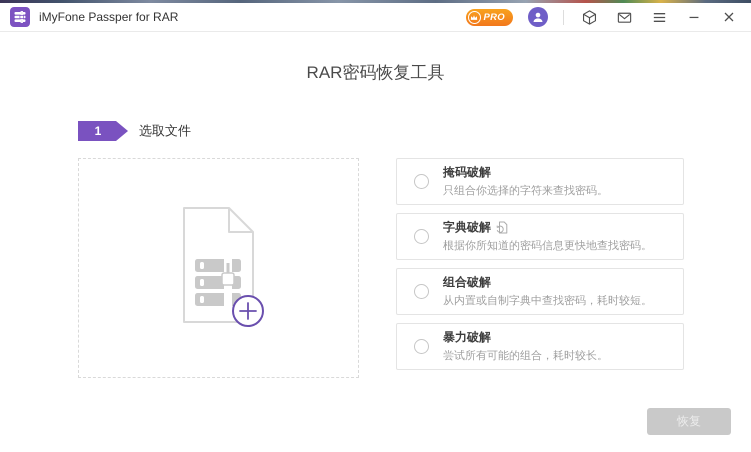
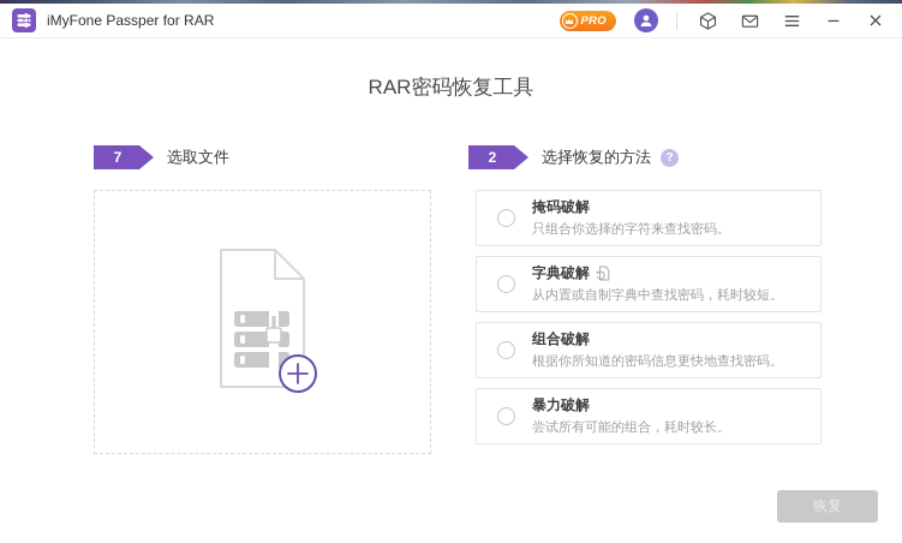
  iMyFone Passper for RAR
  PRO
  RAR密码恢复工具
- 1
+ 7
  选取文件
+ 2
+ 选择恢复的方法
+ ?
  掩码破解
  只组合你选择的字符来查找密码。
  字典破解
- 根据你所知道的密码信息更快地查找密码。
+ 从内置或自制字典中查找密码，耗时较短。
  组合破解
- 从内置或自制字典中查找密码，耗时较短。
+ 根据你所知道的密码信息更快地查找密码。
  暴力破解
  尝试所有可能的组合，耗时较长。
  恢复
